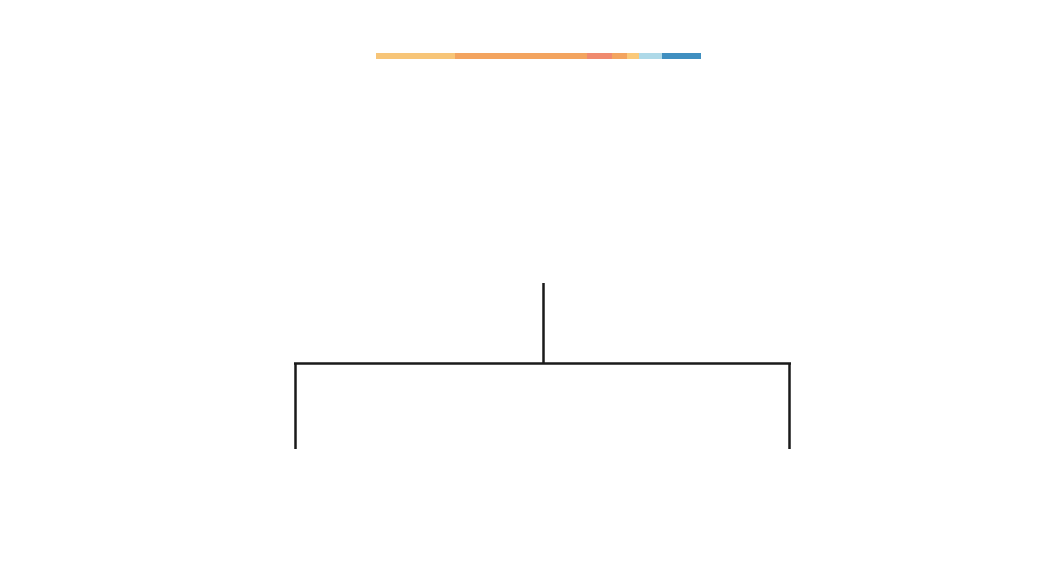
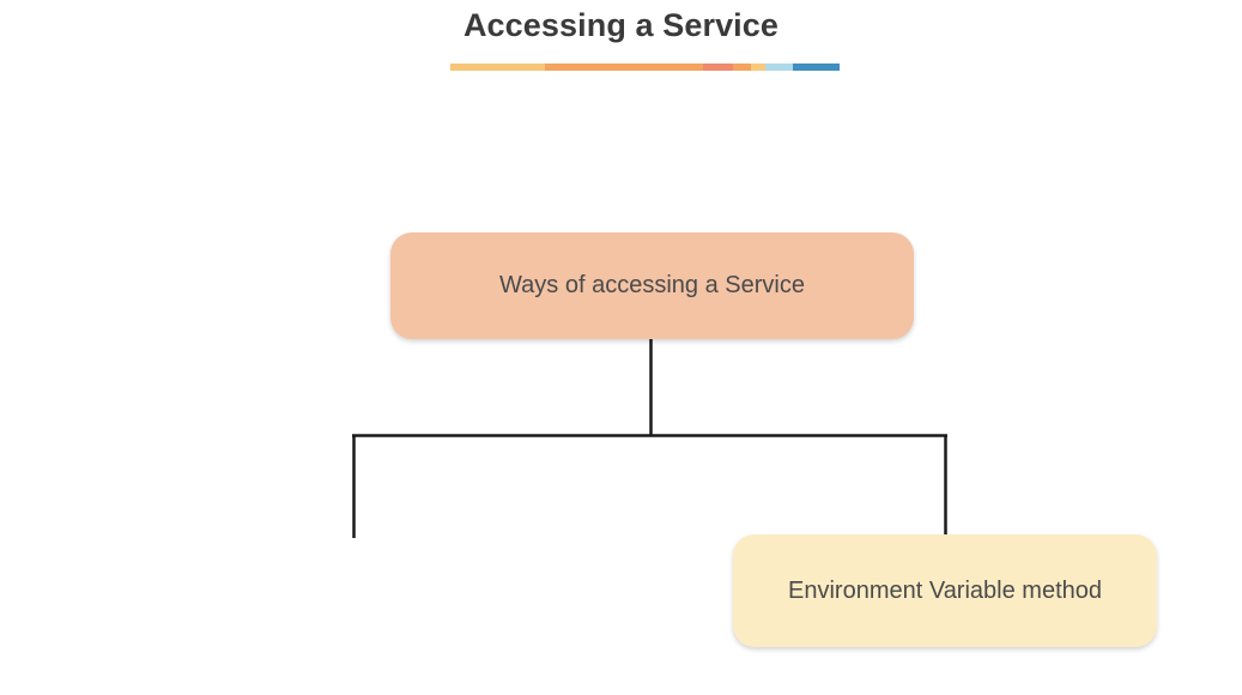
+ Accessing a Service
+ Ways of accessing a Service
+ Environment Variable method
